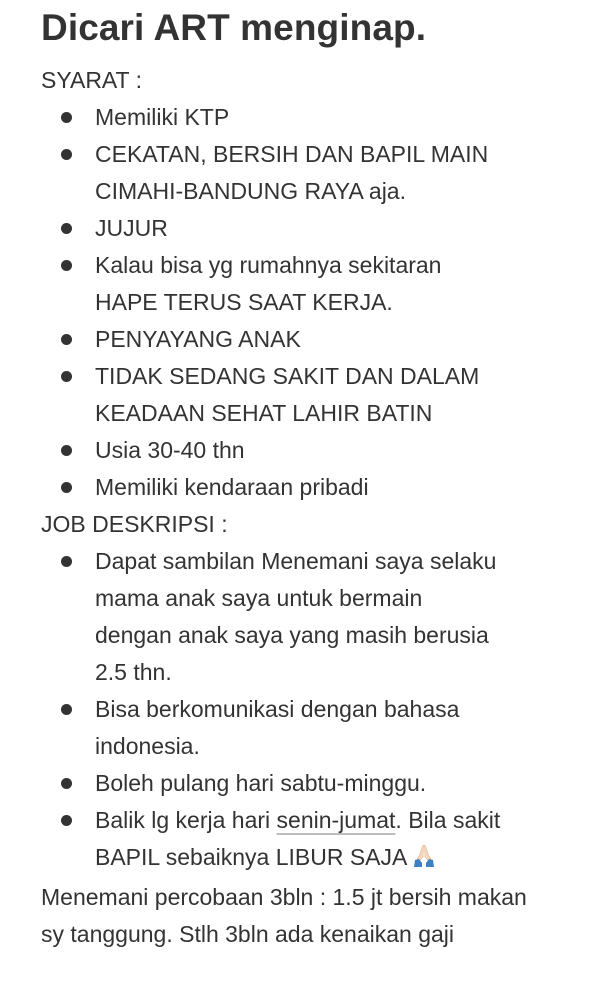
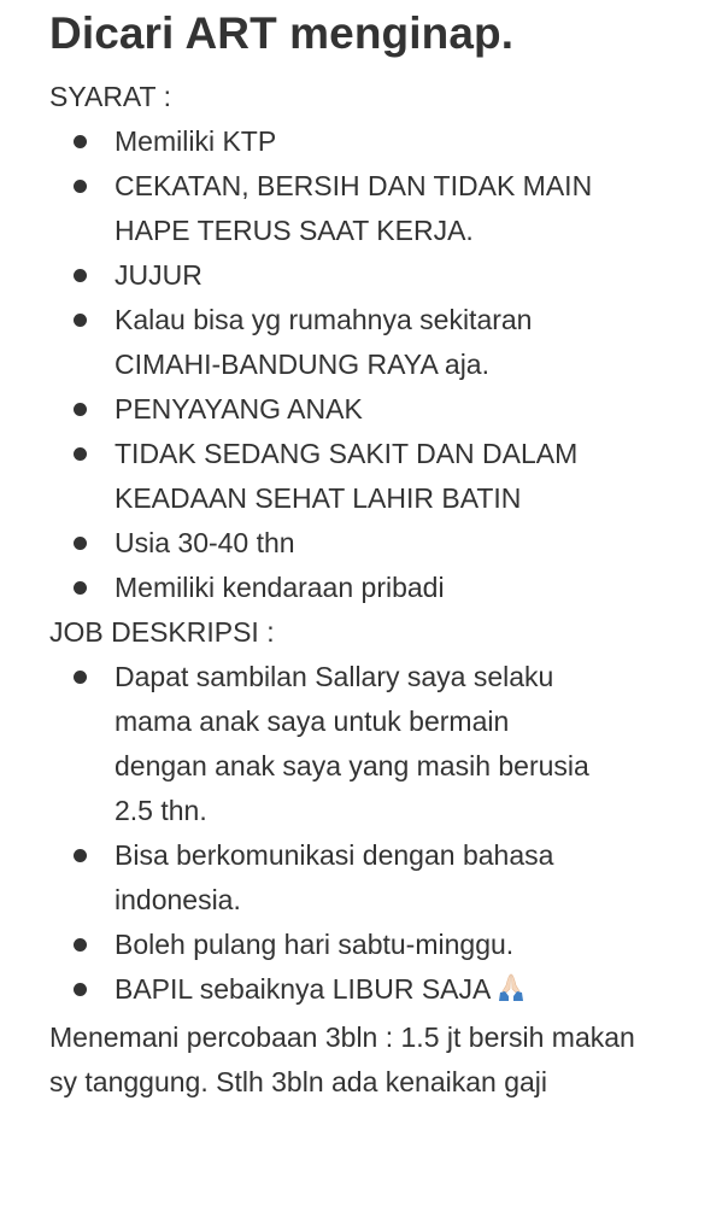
  Dicari ART menginap.
  SYARAT :
  Memiliki KTP
- CEKATAN, BERSIH DAN BAPIL MAIN
+ CEKATAN, BERSIH DAN TIDAK MAIN
- CIMAHI-BANDUNG RAYA aja.
+ HAPE TERUS SAAT KERJA.
  JUJUR
  Kalau bisa yg rumahnya sekitaran
- HAPE TERUS SAAT KERJA.
+ CIMAHI-BANDUNG RAYA aja.
  PENYAYANG ANAK
  TIDAK SEDANG SAKIT DAN DALAM
  KEADAAN SEHAT LAHIR BATIN
  Usia 30-40 thn
  Memiliki kendaraan pribadi
  JOB DESKRIPSI :
- Dapat sambilan Menemani saya selaku
+ Dapat sambilan Sallary saya selaku
  mama anak saya untuk bermain
  dengan anak saya yang masih berusia
  2.5 thn.
  Bisa berkomunikasi dengan bahasa
  indonesia.
  Boleh pulang hari sabtu-minggu.
- Balik lg kerja hari senin-jumat. Bila sakit
  BAPIL sebaiknya LIBUR SAJA
  Menemani percobaan 3bln : 1.5 jt bersih makan
  sy tanggung. Stlh 3bln ada kenaikan gaji
